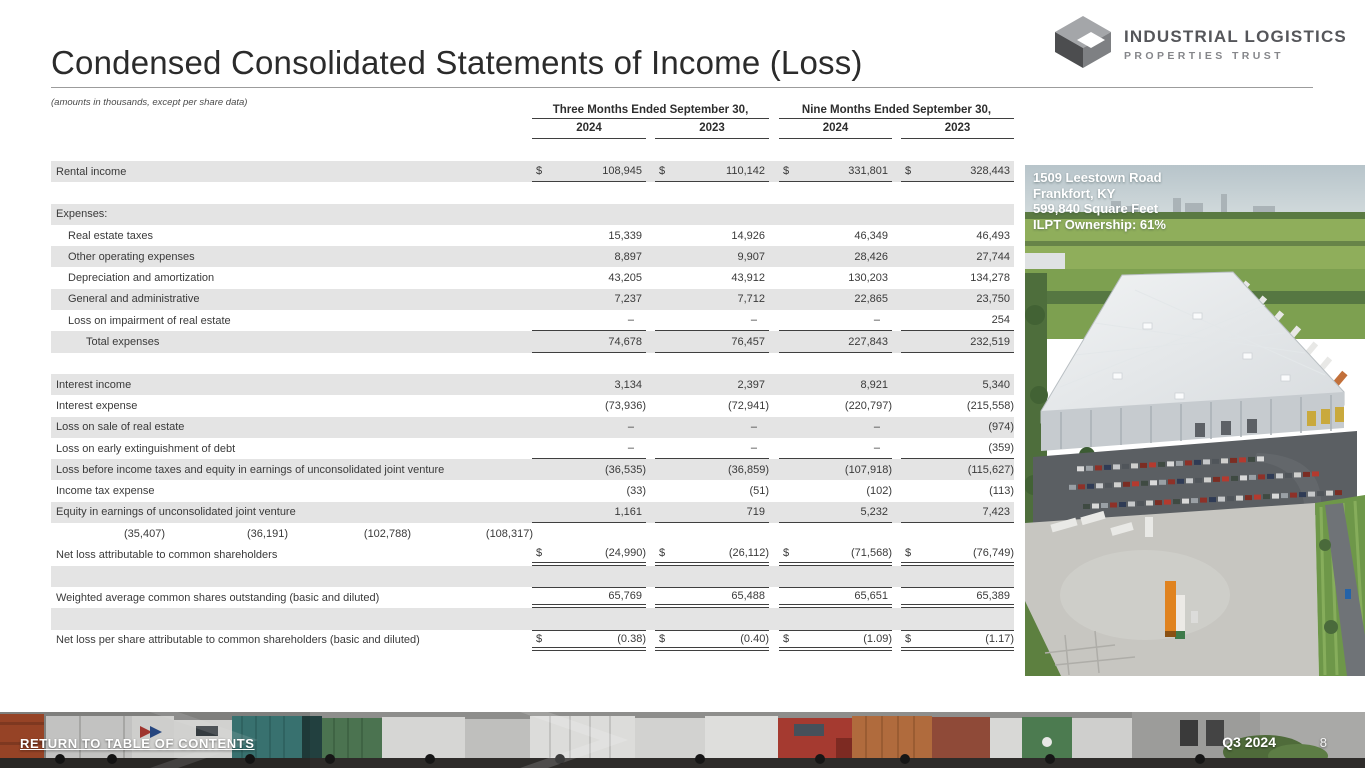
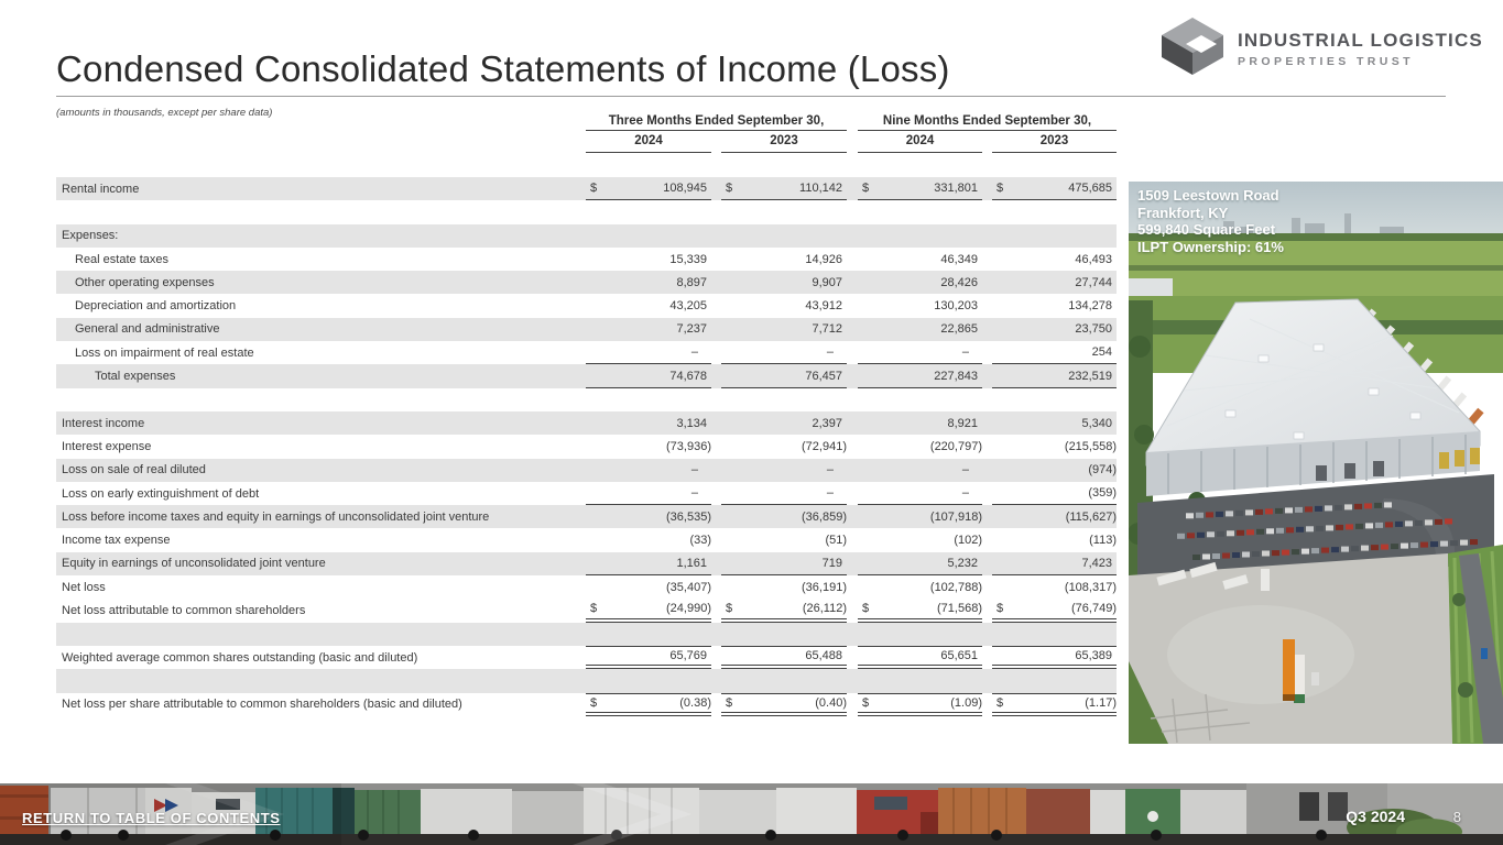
  Condensed Consolidated Statements of Income (Loss)
  (amounts in thousands, except per share data)
  INDUSTRIAL LOGISTICS
  PROPERTIES TRUST
  Three Months Ended September 30,
  Nine Months Ended September 30,
  2024
  2023
  2024
  2023
  Rental income
  $
  108,945
  $
  110,142
  $
  331,801
  $
- 328,443
+ 475,685
  Expenses:
  Real estate taxes
  15,339
  14,926
  46,349
  46,493
  Other operating expenses
  8,897
  9,907
  28,426
  27,744
  Depreciation and amortization
  43,205
  43,912
  130,203
  134,278
  General and administrative
  7,237
  7,712
  22,865
  23,750
  Loss on impairment of real estate
  –
  –
  –
  254
  Total expenses
  74,678
  76,457
  227,843
  232,519
  Interest income
  3,134
  2,397
  8,921
  5,340
  Interest expense
  (73,936)
  (72,941)
  (220,797)
  (215,558)
- Loss on sale of real estate
+ Loss on sale of real diluted
  –
  –
  –
  (974)
  Loss on early extinguishment of debt
  –
  –
  –
  (359)
  Loss before income taxes and equity in earnings of unconsolidated joint venture
  (36,535)
  (36,859)
  (107,918)
  (115,627)
  Income tax expense
  (33)
  (51)
  (102)
  (113)
  Equity in earnings of unconsolidated joint venture
  1,161
  719
  5,232
  7,423
+ Net loss
  (35,407)
  (36,191)
  (102,788)
  (108,317)
  Net loss attributable to common shareholders
  $
  (24,990)
  $
  (26,112)
  $
  (71,568)
  $
  (76,749)
  Weighted average common shares outstanding (basic and diluted)
  65,769
  65,488
  65,651
  65,389
  Net loss per share attributable to common shareholders (basic and diluted)
  $
  (0.38)
  $
  (0.40)
  $
  (1.09)
  $
  (1.17)
  1509 Leestown Road
  Frankfort, KY
  599,840 Square Feet
  ILPT Ownership: 61%
  RETURN TO TABLE OF CONTENTS
  Q3 2024
  8
